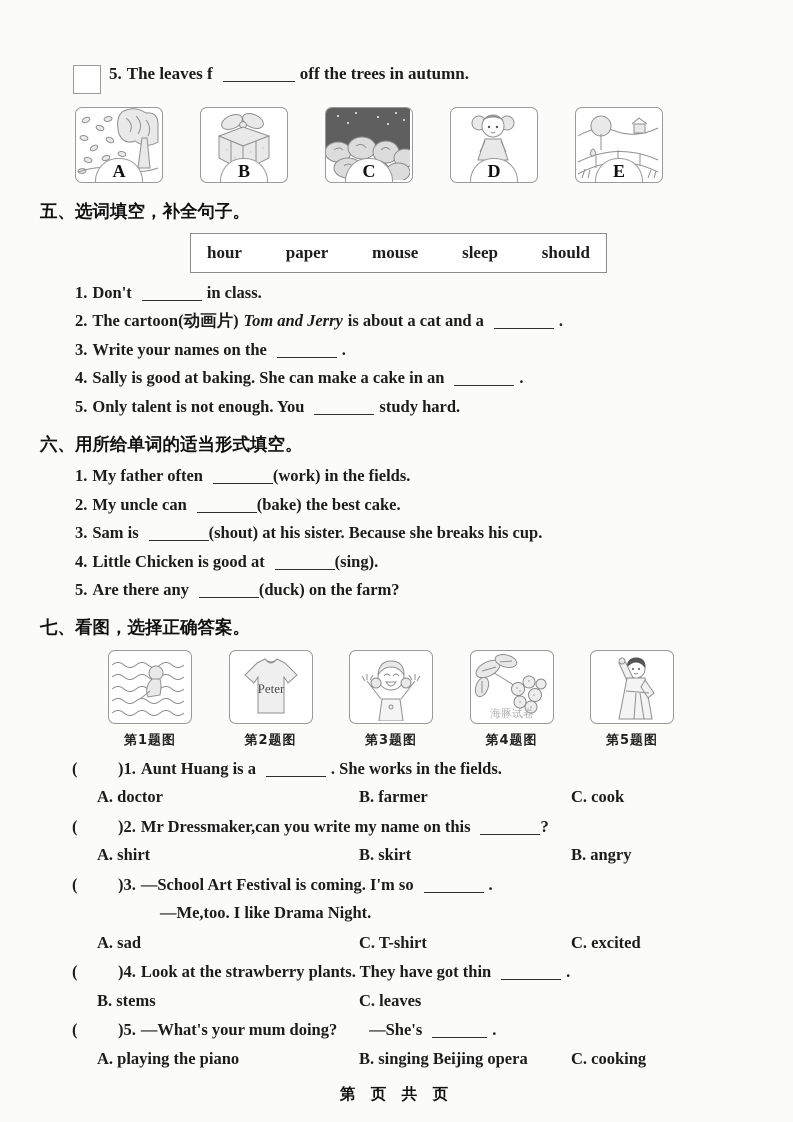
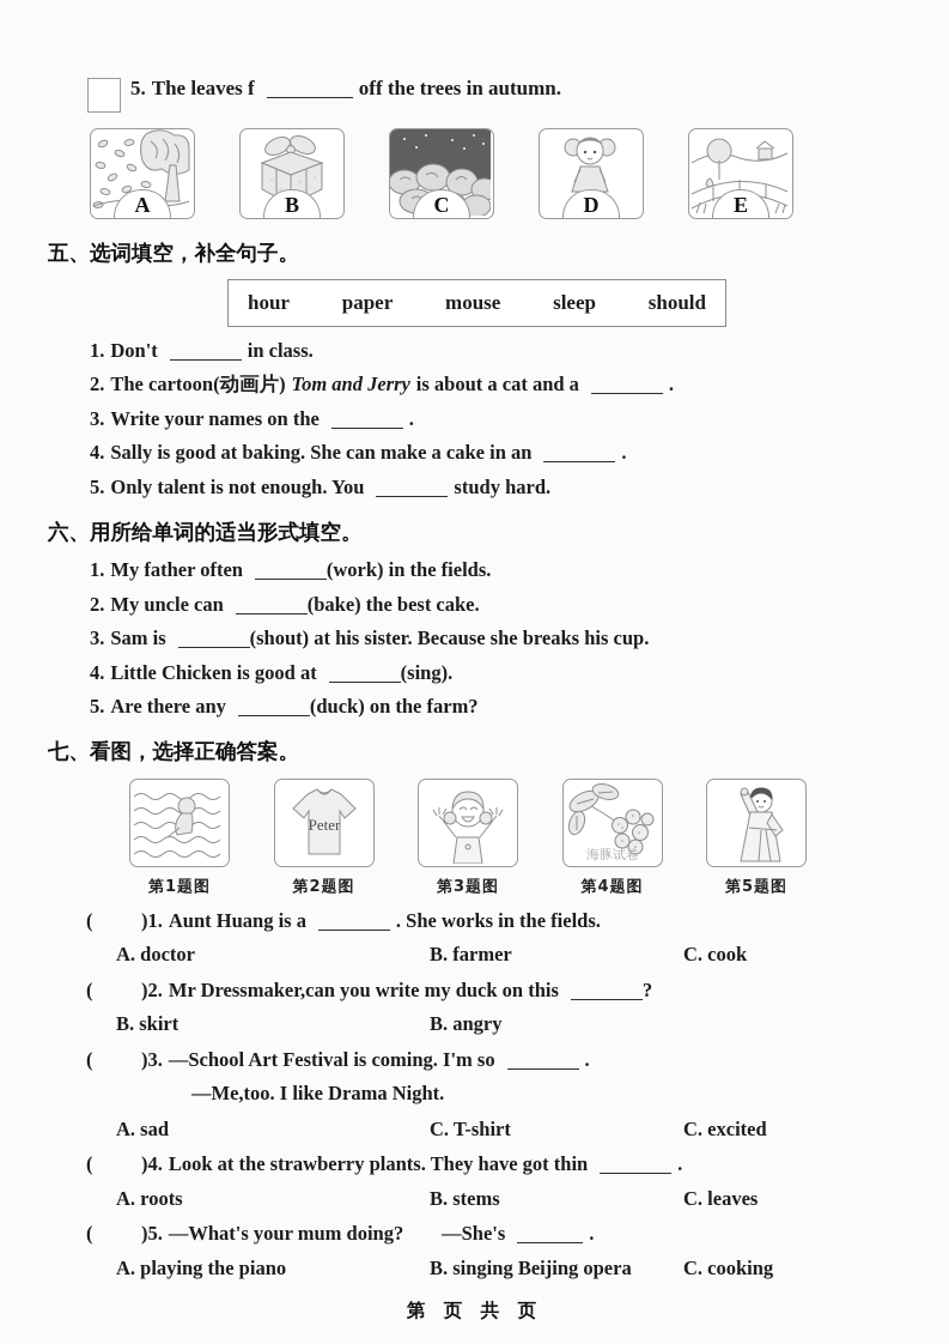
  5. The leaves f off the trees in autumn.
  A
  B
  C
  D
  E
  五、选词填空，补全句子。
  hour
  paper
  mouse
  sleep
  should
  1. Don't in class.
  2. The cartoon(动画片) Tom and Jerry is about a cat and a .
  3. Write your names on the .
  4. Sally is good at baking. She can make a cake in an .
  5. Only talent is not enough. You study hard.
  六、用所给单词的适当形式填空。
  1. My father often (work) in the fields.
  2. My uncle can (bake) the best cake.
  3. Sam is (shout) at his sister. Because she breaks his cup.
  4. Little Chicken is good at (sing).
  5. Are there any (duck) on the farm?
  七、看图，选择正确答案。
  第1题图
  Peter
  第2题图
  第3题图
  海豚试卷
  第4题图
  第5题图
  (
  )
  1.
  Aunt Huang is a . She works in the fields.
  A. doctor
  B. farmer
  C. cook
  (
  )
  2.
- Mr Dressmaker,can you write my name on this ?
+ Mr Dressmaker,can you write my duck on this ?
- A. shirt
  B. skirt
  B. angry
  (
  )
  3.
  —School Art Festival is coming. I'm so .
  —Me,too. I like Drama Night.
  A. sad
  C. T-shirt
  C. excited
  (
  )
  4.
  Look at the strawberry plants. They have got thin .
+ A. roots
  B. stems
  C. leaves
  (
  )
  5.
  —What's your mum doing? —She's .
  A. playing the piano
  B. singing Beijing opera
  C. cooking
  第 页 共 页
